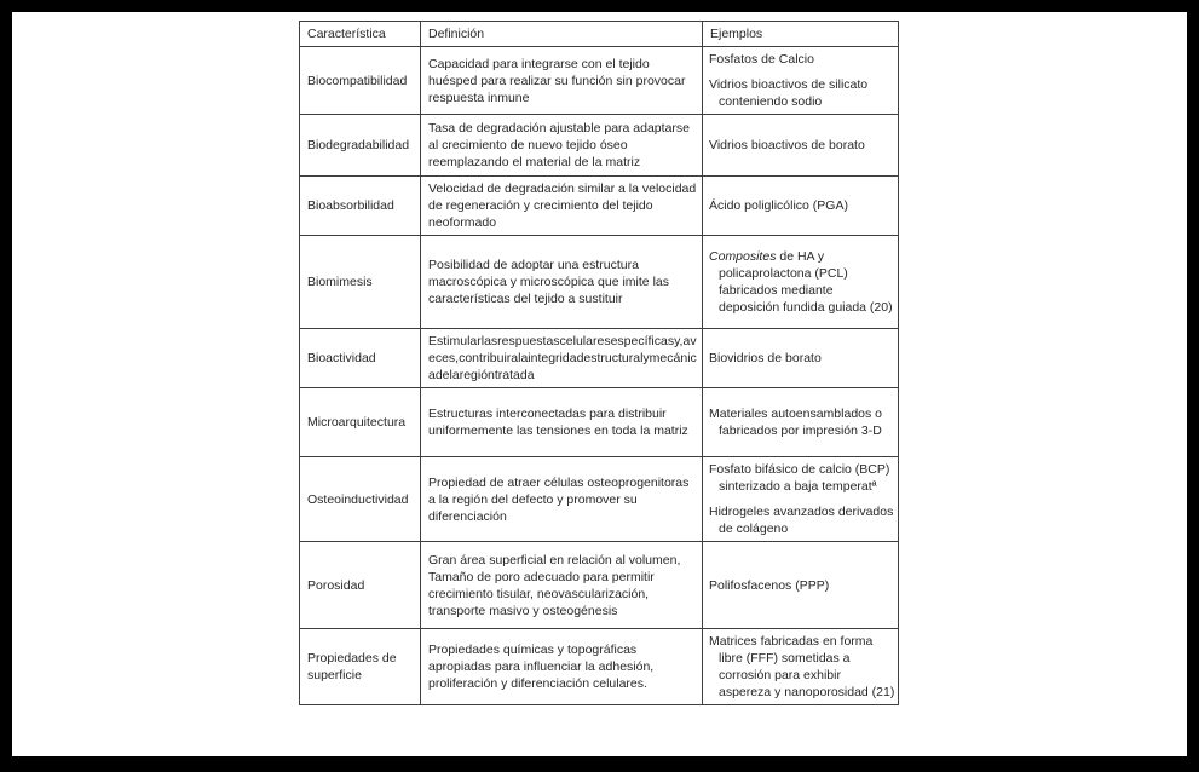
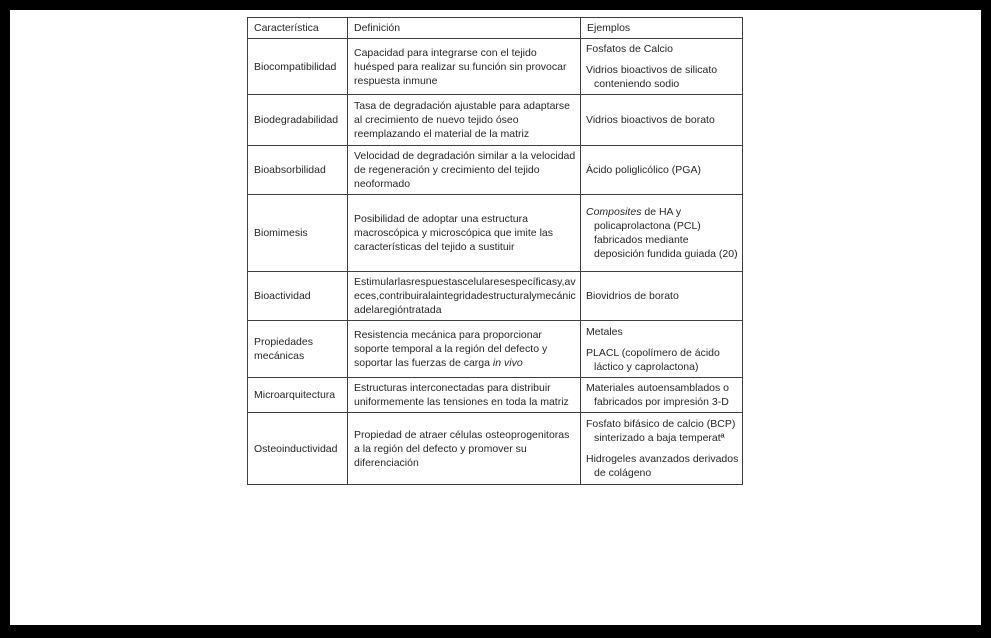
  Característica	Definición	Ejemplos
  Biocompatibilidad	Capacidad para integrarse con el tejido huésped para realizar su función sin provocar respuesta inmune	Fosfatos de CalcioVidrios bioactivos de silicato conteniendo sodio
  Biodegradabilidad	Tasa de degradación ajustable para adaptarse al crecimiento de nuevo tejido óseo reemplazando el material de la matriz	Vidrios bioactivos de borato
  Bioabsorbilidad	Velocidad de degradación similar a la velocidad de regeneración y crecimiento del tejido neoformado	Ácido poliglicólico (PGA)
  Biomimesis	Posibilidad de adoptar una estructura macroscópica y microscópica que imite las características del tejido a sustituir	Composites de HA y policaprolactona (PCL) fabricados mediante deposición fundida guiada (20)
  Bioactividad	Estimularlasrespuestascelularesespecíficasy,aveces,contribuiralaintegridadestructuralymecánicadelaregióntratada	Biovidrios de borato
+ Propiedades mecánicas	Resistencia mecánica para proporcionar soporte temporal a la región del defecto y soportar las fuerzas de carga in vivo	MetalesPLACL (copolímero de ácido láctico y caprolactona)
  Microarquitectura	Estructuras interconectadas para distribuir uniformemente las tensiones en toda la matriz	Materiales autoensamblados o fabricados por impresión 3-D
  Osteoinductividad	Propiedad de atraer células osteoprogenitoras a la región del defecto y promover su diferenciación	Fosfato bifásico de calcio (BCP) sinterizado a baja temperatªHidrogeles avanzados derivados de colágeno
- Porosidad	Gran área superficial en relación al volumen, Tamaño de poro adecuado para permitir crecimiento tisular, neovascularización, transporte masivo y osteogénesis	Polifosfacenos (PPP)
- Propiedades de superficie	Propiedades químicas y topográficas apropiadas para influenciar la adhesión, proliferación y diferenciación celulares.	Matrices fabricadas en forma libre (FFF) sometidas a corrosión para exhibir aspereza y nanoporosidad (21)
